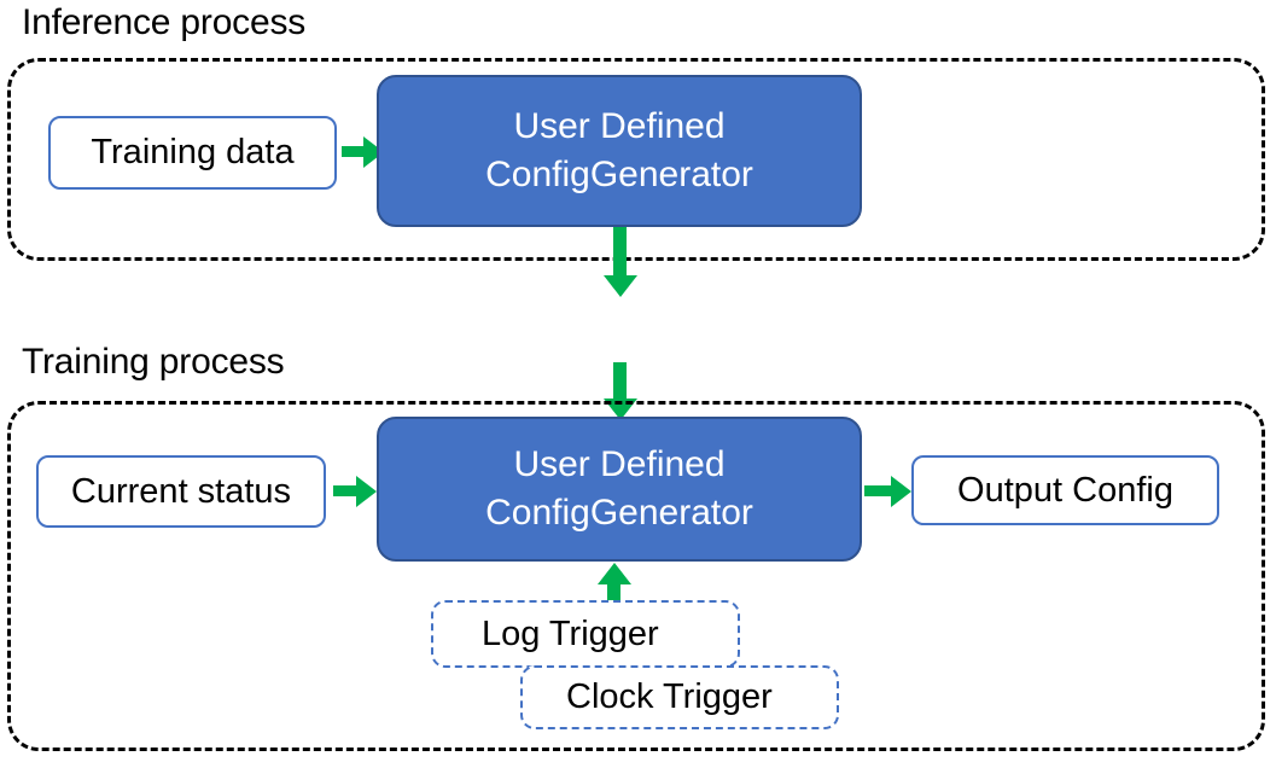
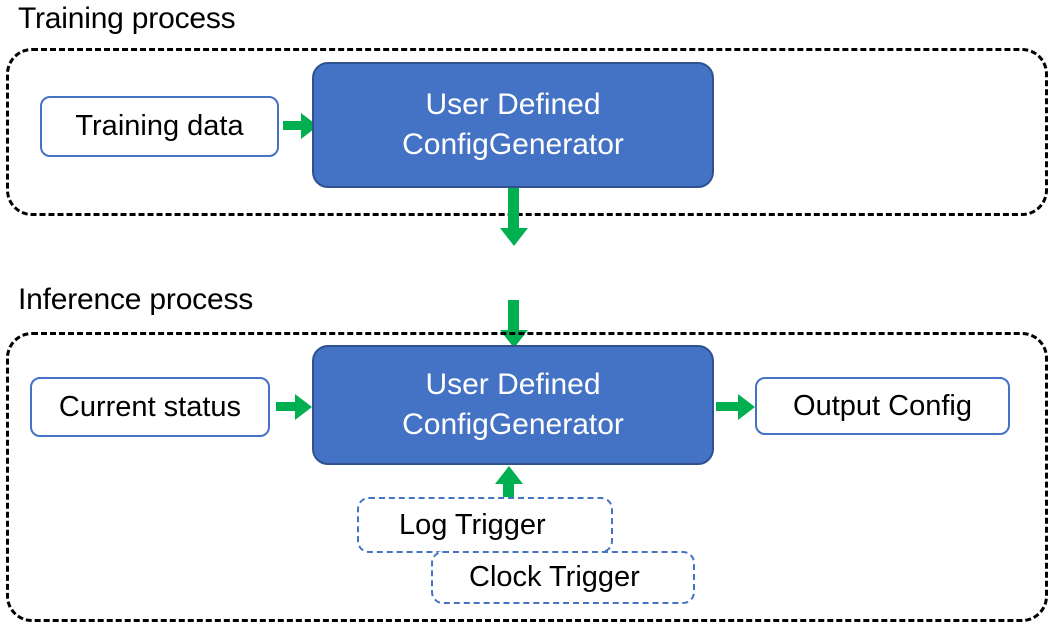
- Inference process
+ Training process
  Training data
  User Defined
  ConfigGenerator
- Training process
+ Inference process
  Current status
  User Defined
  ConfigGenerator
  Output Config
  Log Trigger
  Clock Trigger
